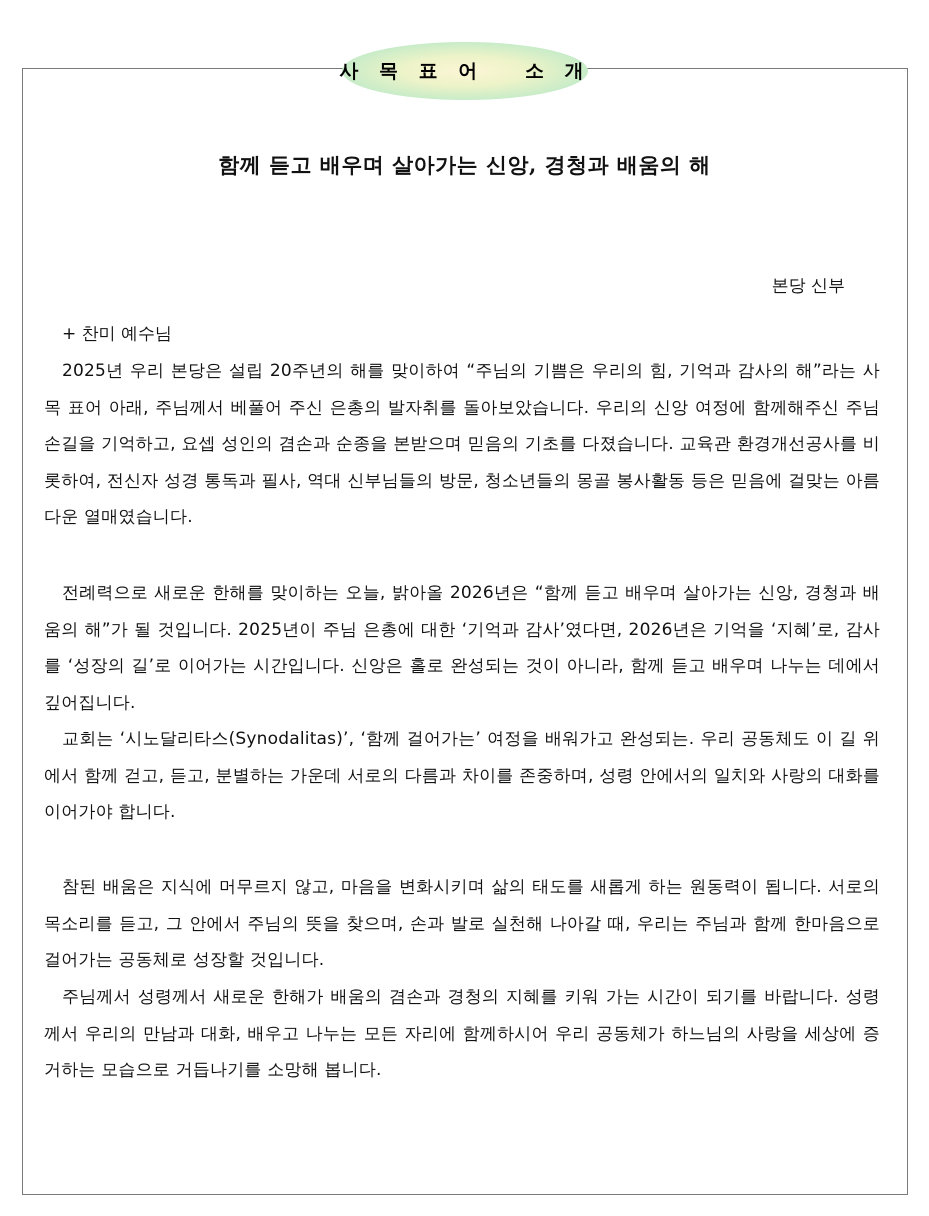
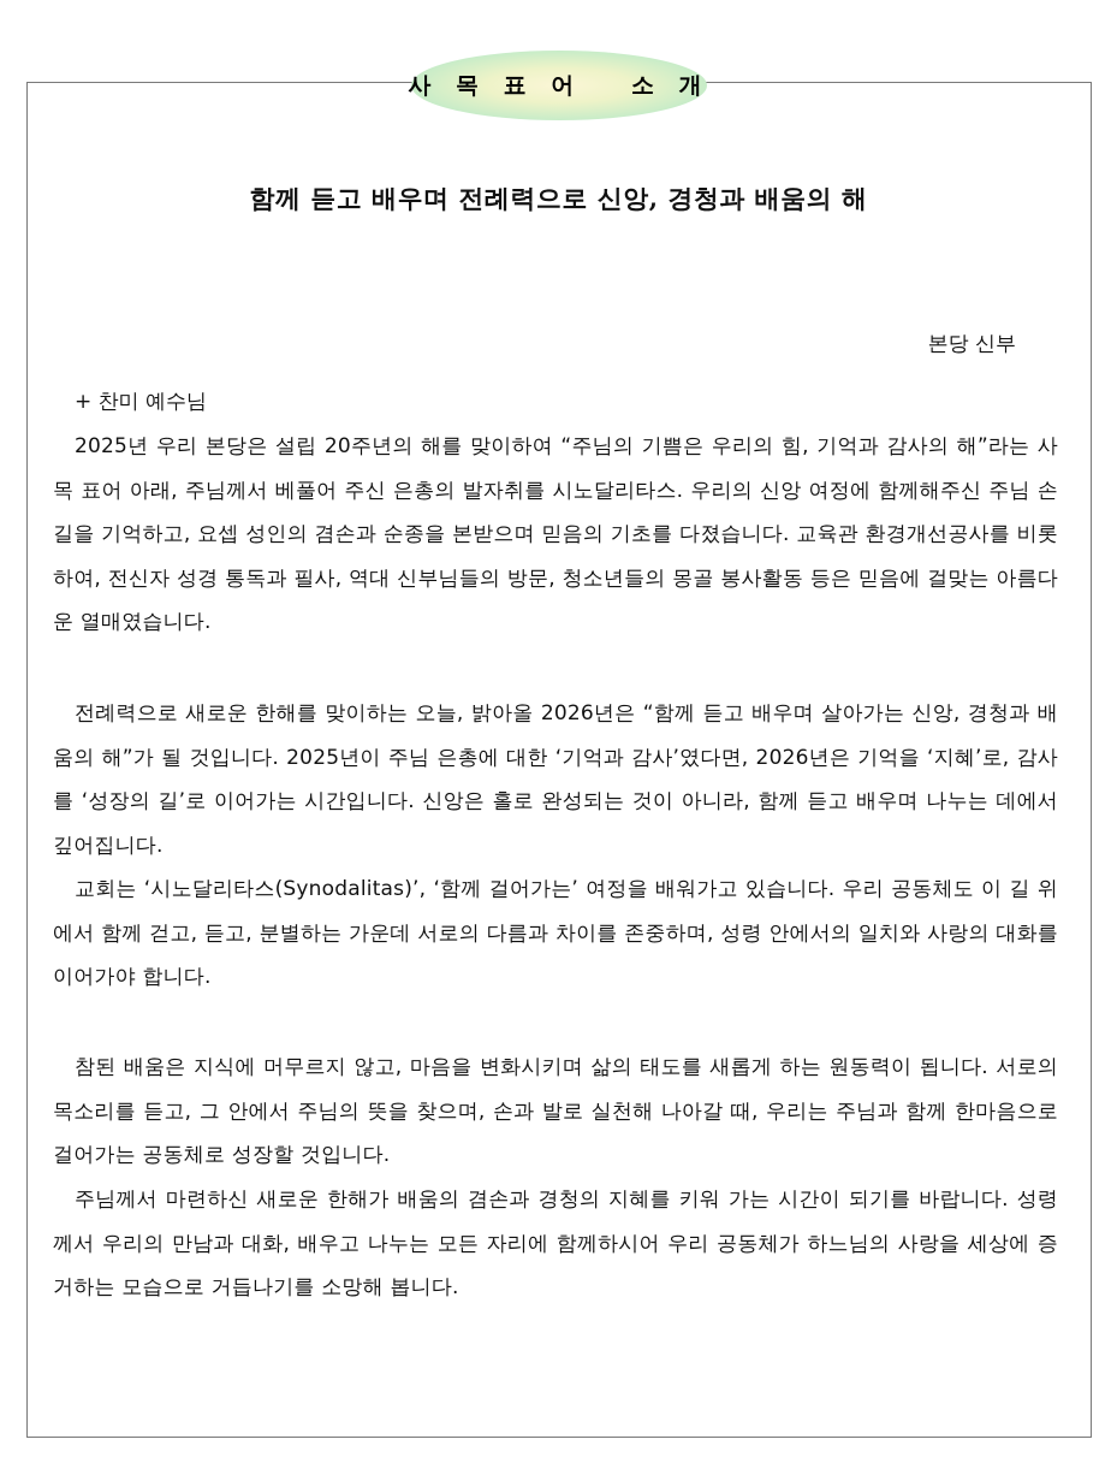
  사 목 표 어 소 개
- 함께 듣고 배우며 살아가는 신앙, 경청과 배움의 해
+ 함께 듣고 배우며 전례력으로 신앙, 경청과 배움의 해
  본당 신부
  + 찬미 예수님
- 2025년 우리 본당은 설립 20주년의 해를 맞이하여 “주님의 기쁨은 우리의 힘, 기억과 감사의 해”라는 사목 표어 아래, 주님께서 베풀어 주신 은총의 발자취를 돌아보았습니다. 우리의 신앙 여정에 함께해주신 주님 손길을 기억하고, 요셉 성인의 겸손과 순종을 본받으며 믿음의 기초를 다졌습니다. 교육관 환경개선공사를 비롯하여, 전신자 성경 통독과 필사, 역대 신부님들의 방문, 청소년들의 몽골 봉사활동 등은 믿음에 걸맞는 아름다운 열매였습니다.
+ 2025년 우리 본당은 설립 20주년의 해를 맞이하여 “주님의 기쁨은 우리의 힘, 기억과 감사의 해”라는 사목 표어 아래, 주님께서 베풀어 주신 은총의 발자취를 시노달리타스. 우리의 신앙 여정에 함께해주신 주님 손길을 기억하고, 요셉 성인의 겸손과 순종을 본받으며 믿음의 기초를 다졌습니다. 교육관 환경개선공사를 비롯하여, 전신자 성경 통독과 필사, 역대 신부님들의 방문, 청소년들의 몽골 봉사활동 등은 믿음에 걸맞는 아름다운 열매였습니다.
  전례력으로 새로운 한해를 맞이하는 오늘, 밝아올 2026년은 “함께 듣고 배우며 살아가는 신앙, 경청과 배움의 해”가 될 것입니다. 2025년이 주님 은총에 대한 ‘기억과 감사’였다면, 2026년은 기억을 ‘지혜’로, 감사를 ‘성장의 길’로 이어가는 시간입니다. 신앙은 홀로 완성되는 것이 아니라, 함께 듣고 배우며 나누는 데에서 깊어집니다.
- 교회는 ‘시노달리타스(Synodalitas)’, ‘함께 걸어가는’ 여정을 배워가고 완성되는. 우리 공동체도 이 길 위에서 함께 걷고, 듣고, 분별하는 가운데 서로의 다름과 차이를 존중하며, 성령 안에서의 일치와 사랑의 대화를 이어가야 합니다.
+ 교회는 ‘시노달리타스(Synodalitas)’, ‘함께 걸어가는’ 여정을 배워가고 있습니다. 우리 공동체도 이 길 위에서 함께 걷고, 듣고, 분별하는 가운데 서로의 다름과 차이를 존중하며, 성령 안에서의 일치와 사랑의 대화를 이어가야 합니다.
  참된 배움은 지식에 머무르지 않고, 마음을 변화시키며 삶의 태도를 새롭게 하는 원동력이 됩니다. 서로의 목소리를 듣고, 그 안에서 주님의 뜻을 찾으며, 손과 발로 실천해 나아갈 때, 우리는 주님과 함께 한마음으로 걸어가는 공동체로 성장할 것입니다.
- 주님께서 성령께서 새로운 한해가 배움의 겸손과 경청의 지혜를 키워 가는 시간이 되기를 바랍니다. 성령께서 우리의 만남과 대화, 배우고 나누는 모든 자리에 함께하시어 우리 공동체가 하느님의 사랑을 세상에 증거하는 모습으로 거듭나기를 소망해 봅니다.
+ 주님께서 마련하신 새로운 한해가 배움의 겸손과 경청의 지혜를 키워 가는 시간이 되기를 바랍니다. 성령께서 우리의 만남과 대화, 배우고 나누는 모든 자리에 함께하시어 우리 공동체가 하느님의 사랑을 세상에 증거하는 모습으로 거듭나기를 소망해 봅니다.
